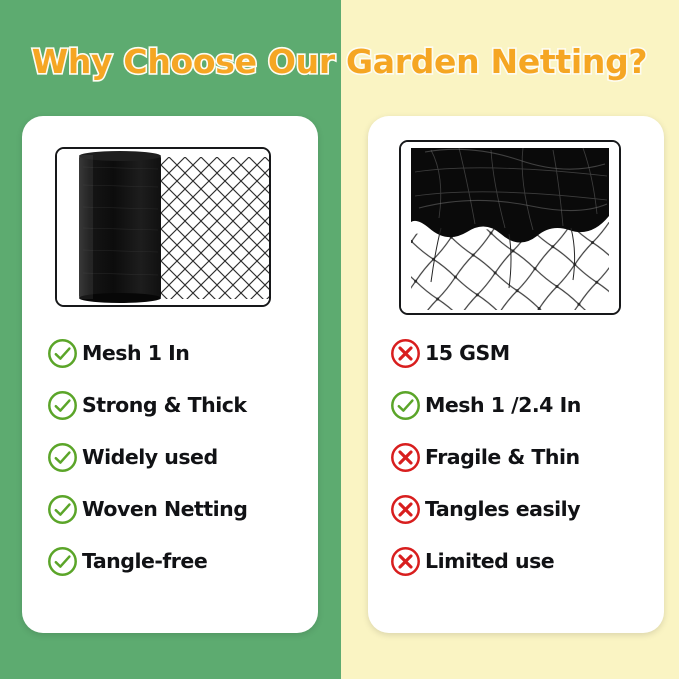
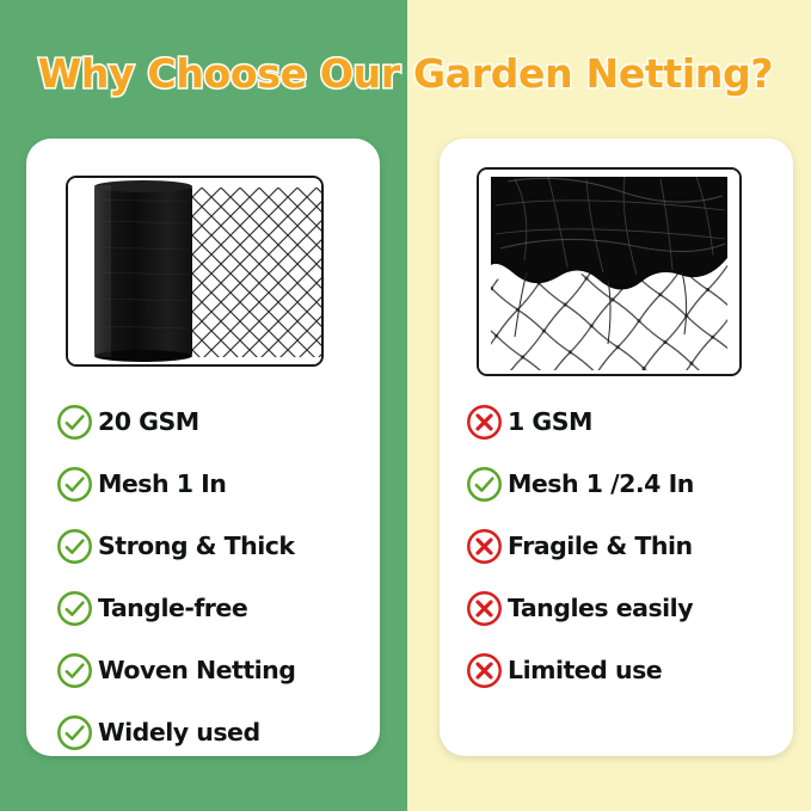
  Why Choose Our Garden Netting?
+ 20 GSM
  Mesh 1 In
  Strong & Thick
- Widely used
+ Tangle-free
  Woven Netting
- Tangle-free
+ Widely used
- 15 GSM
+ 1 GSM
  Mesh 1 /2.4 In
  Fragile & Thin
  Tangles easily
  Limited use
